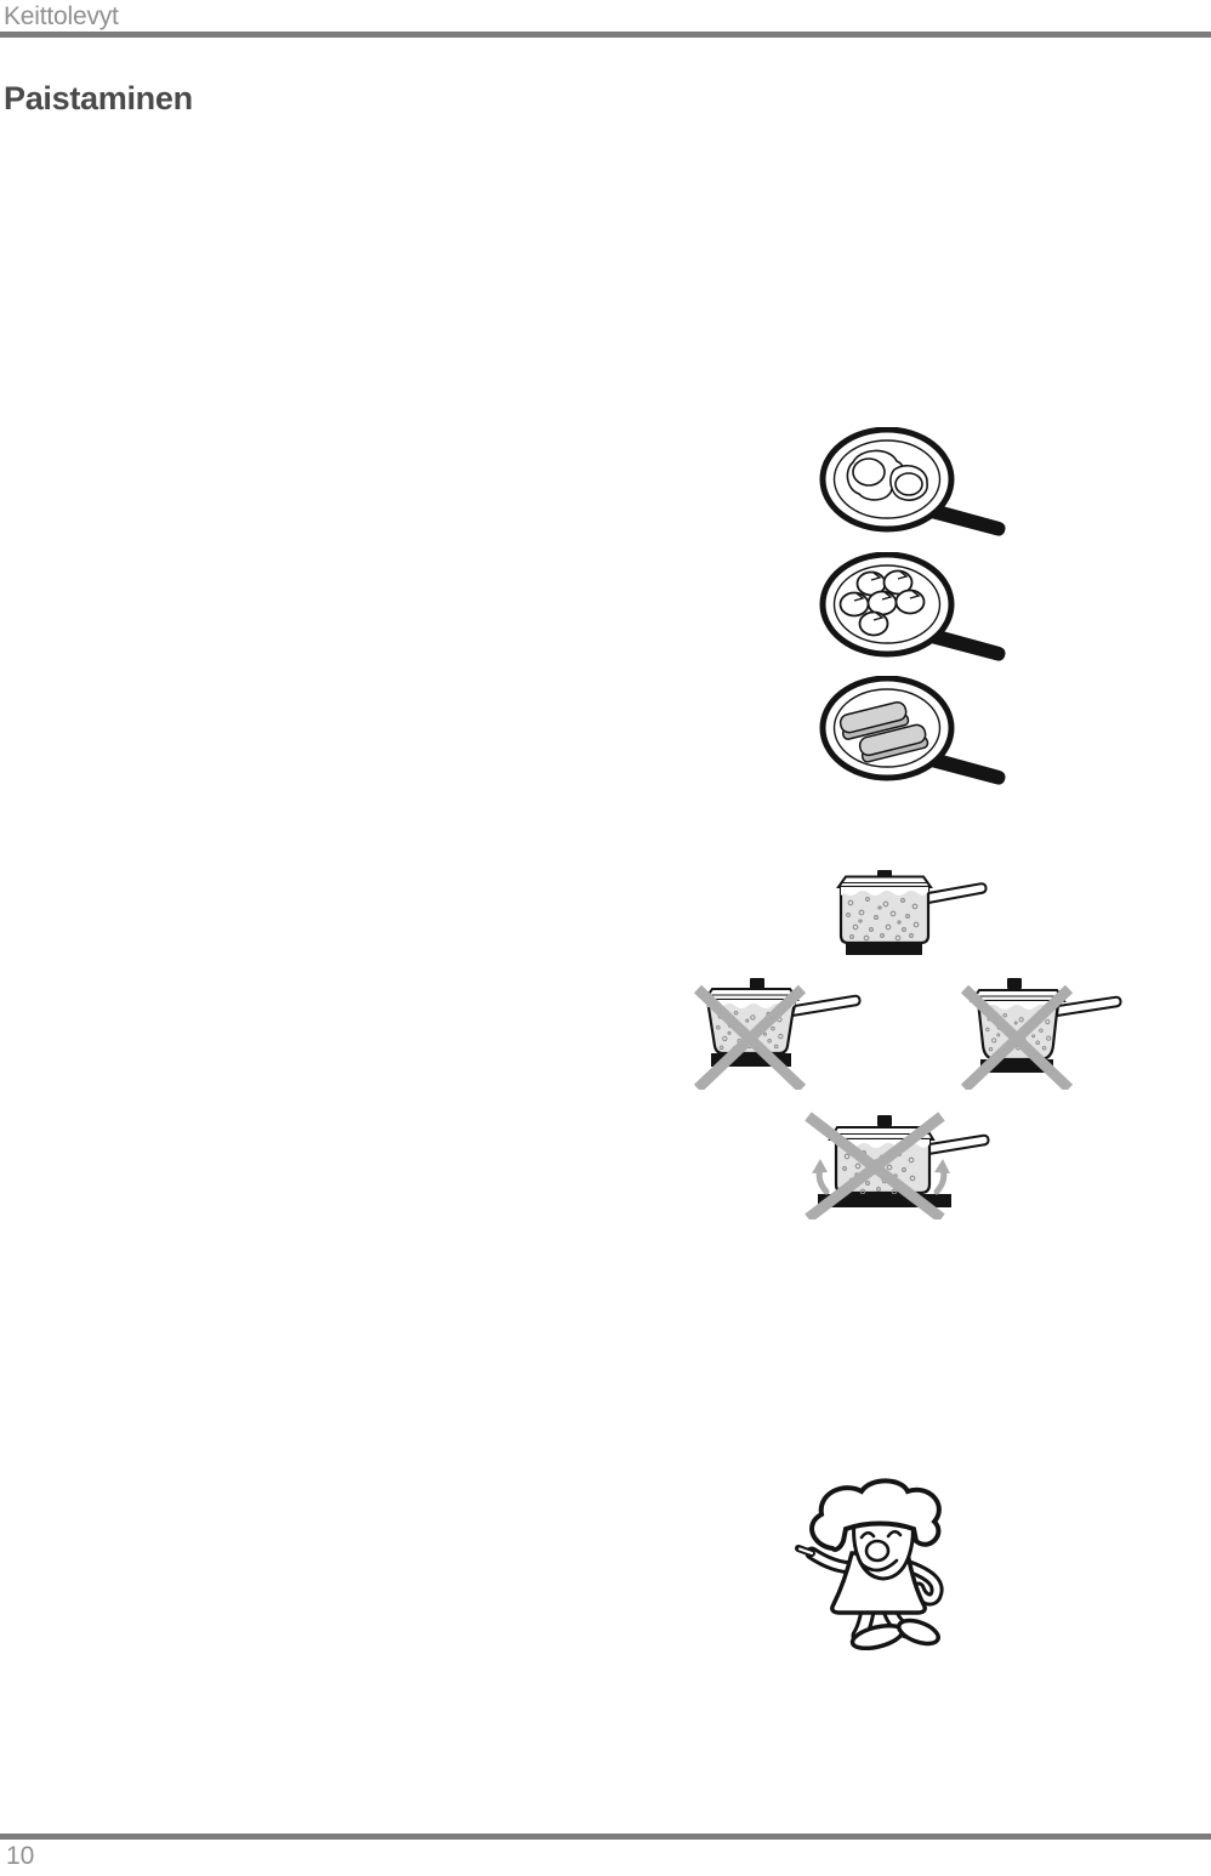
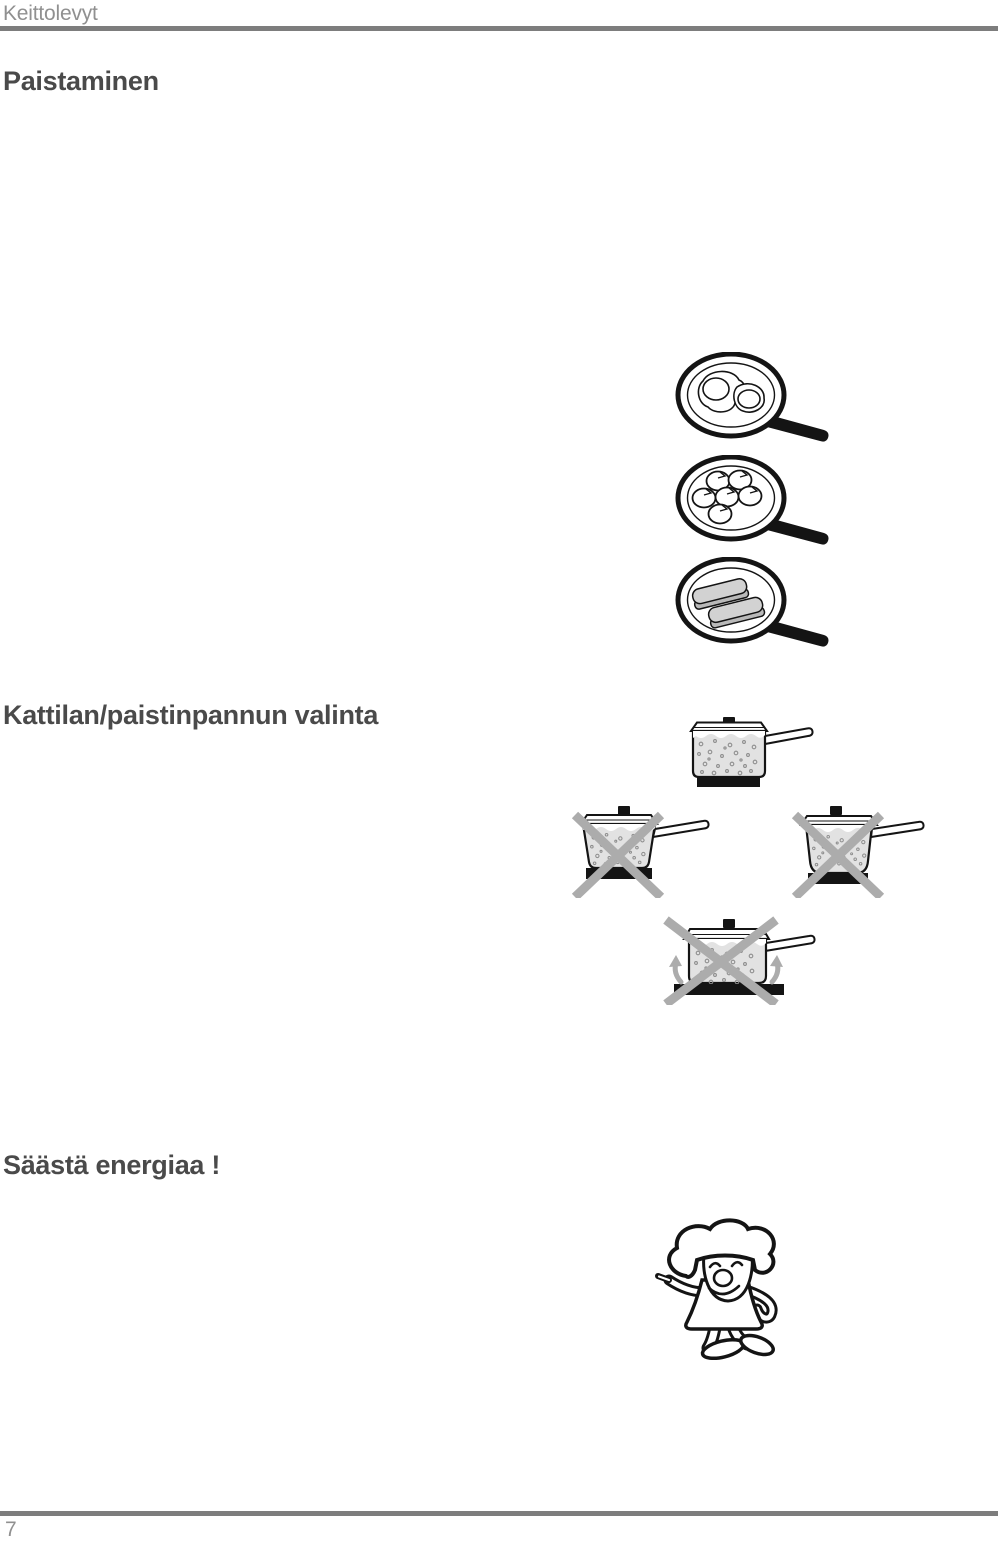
  Keittolevyt
  Paistaminen
+ Kattilan/paistinpannun valinta
+ Säästä energiaa !
- 10
+ 7
